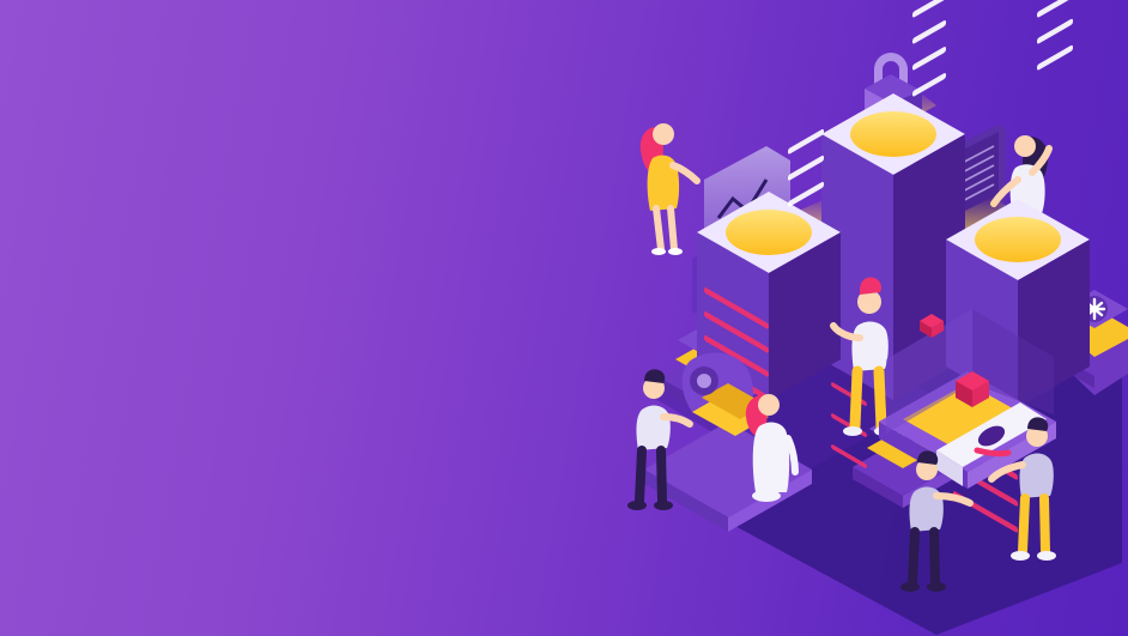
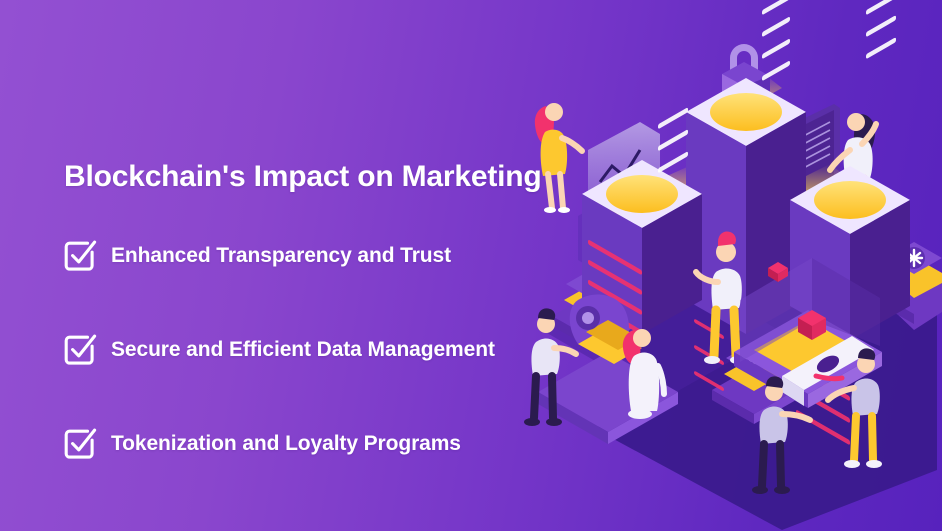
+ Blockchain's Impact on Marketing
+ Enhanced Transparency and Trust
+ Secure and Efficient Data Management
+ Tokenization and Loyalty Programs
